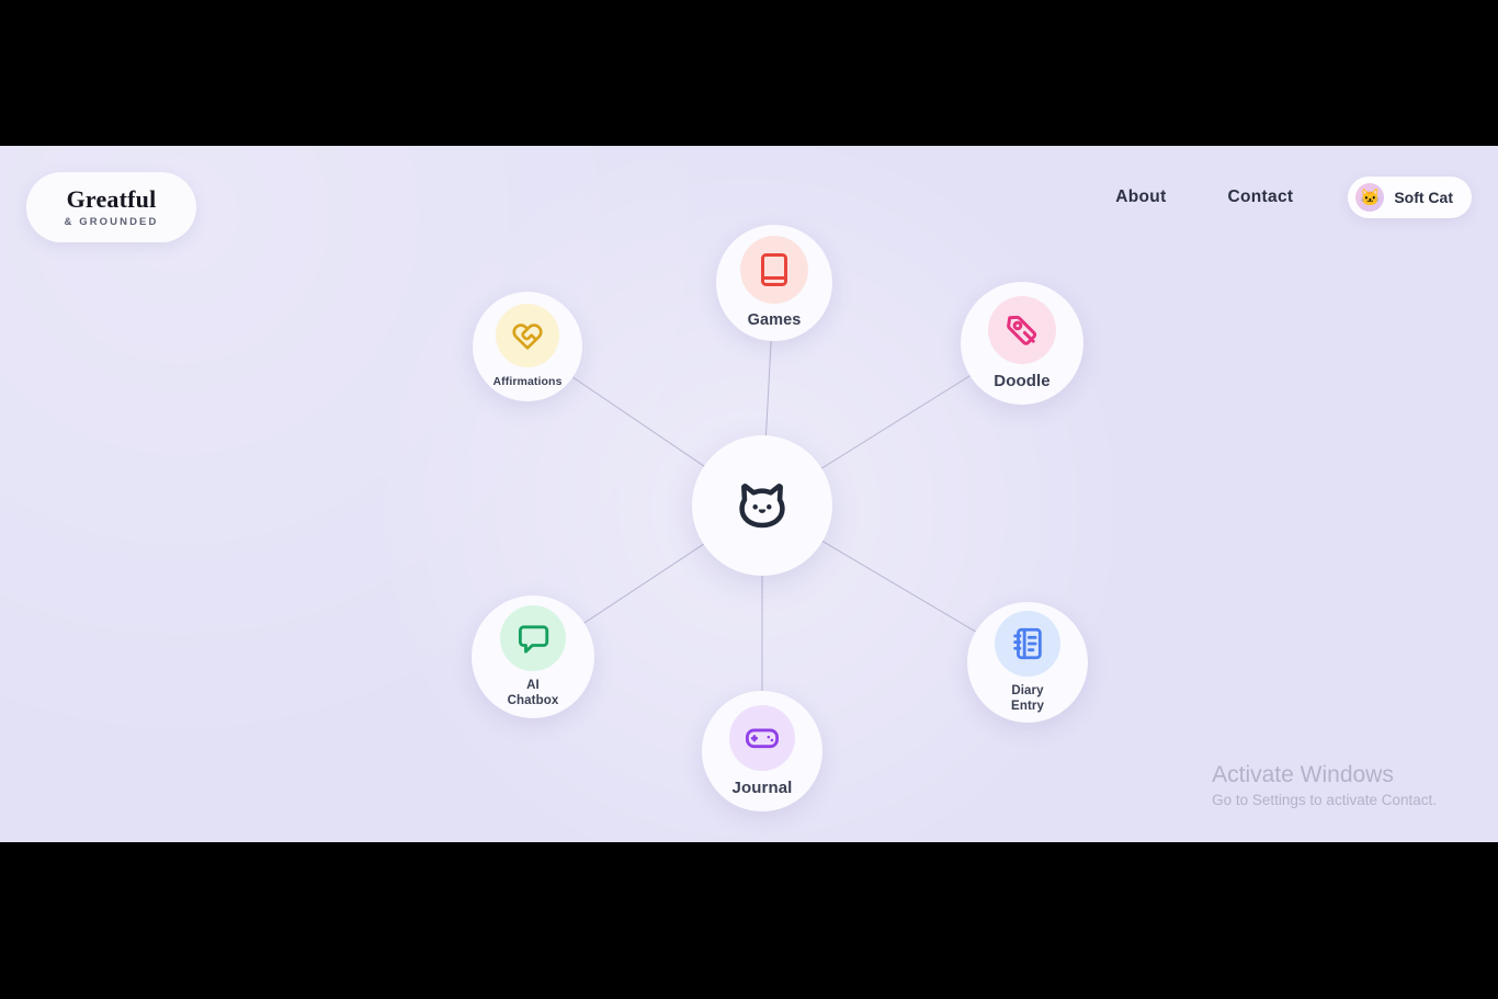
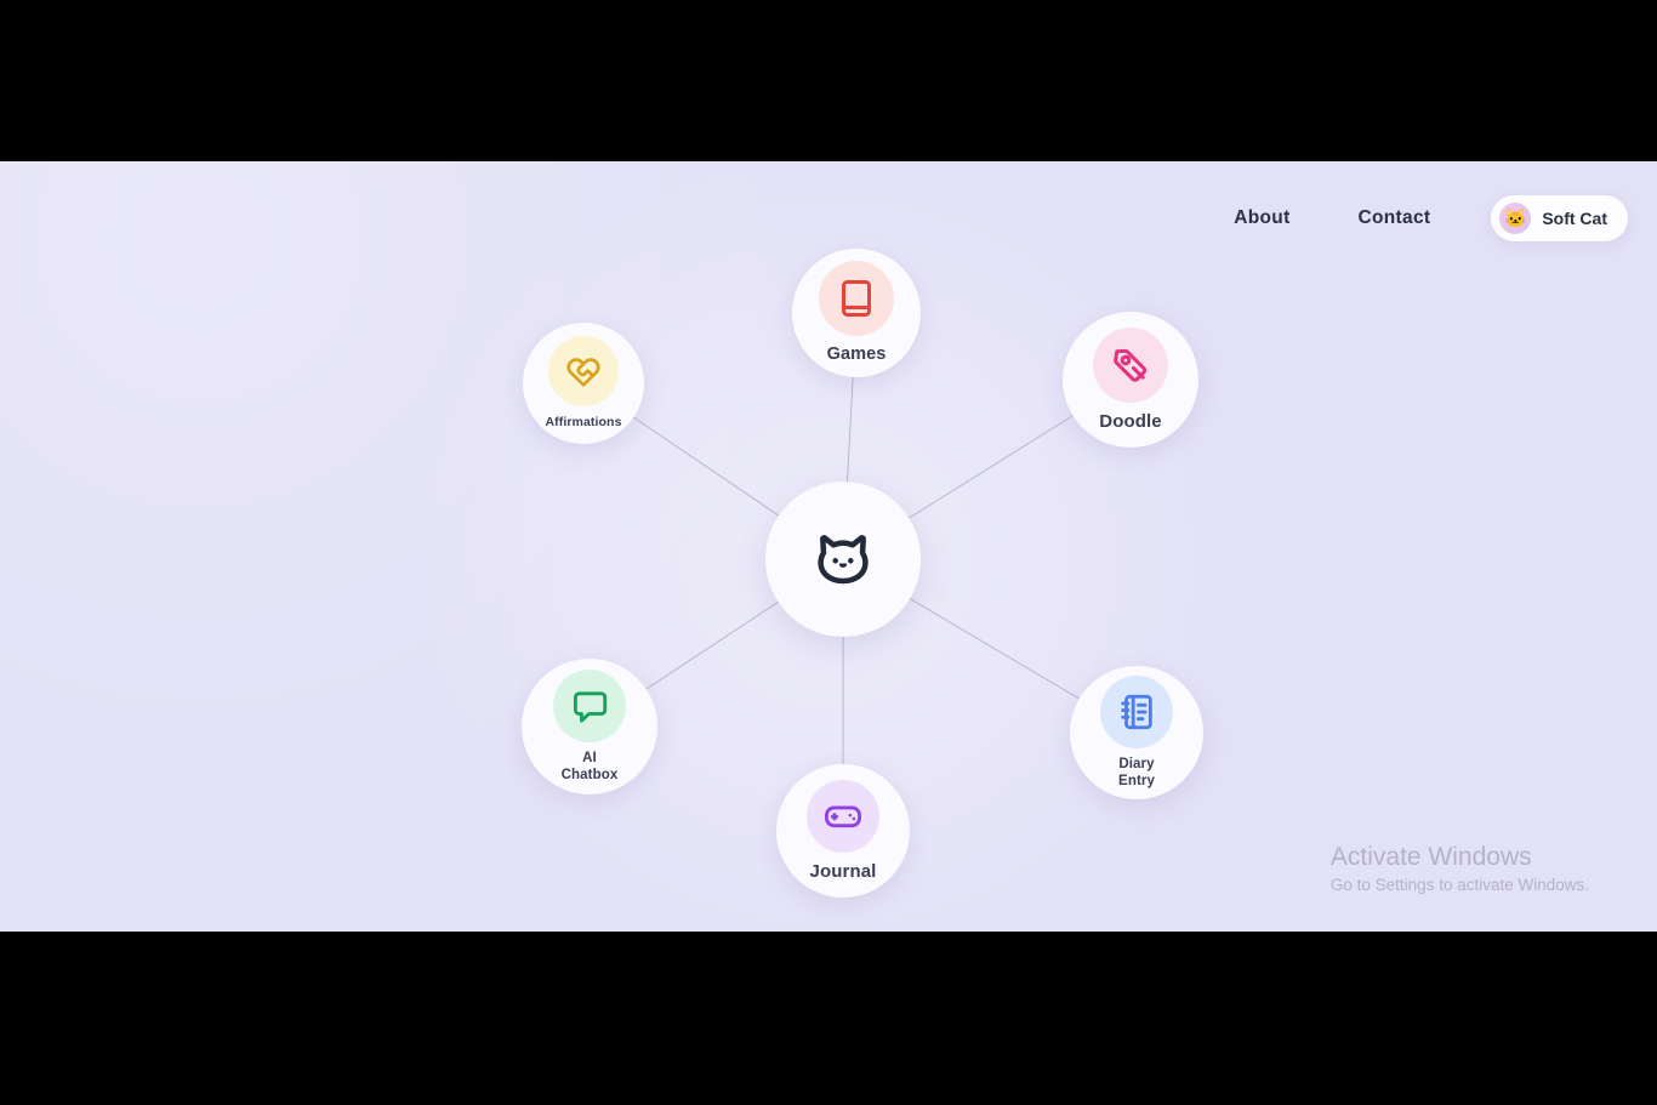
- Greatful
- & GROUNDED
  About
  Contact
  🐱
  Soft Cat
  Games
  Affirmations
  Doodle
  Diary
  Entry
  AI
  Chatbox
  Journal
  Activate Windows
- Go to Settings to activate Contact.
+ Go to Settings to activate Windows.
